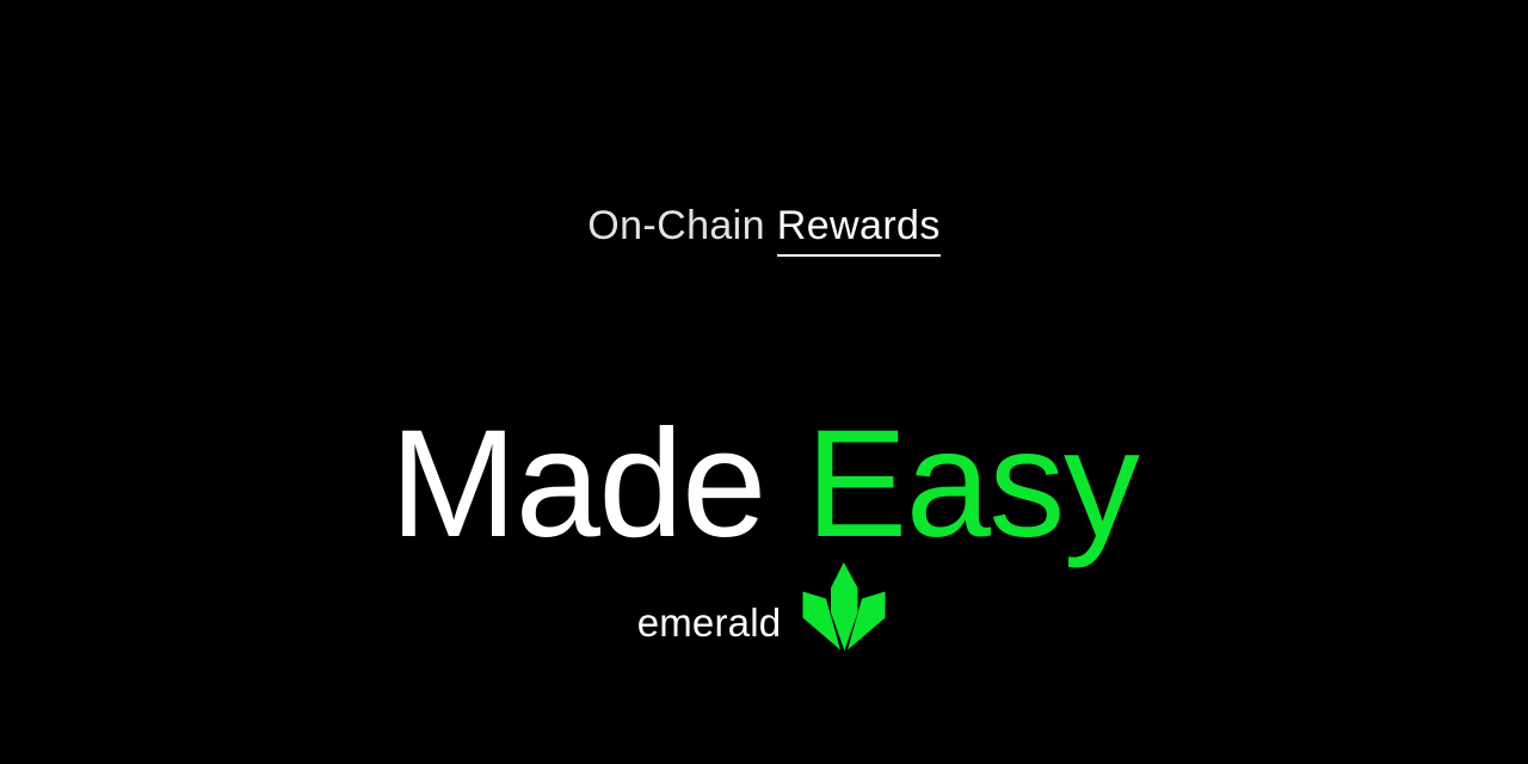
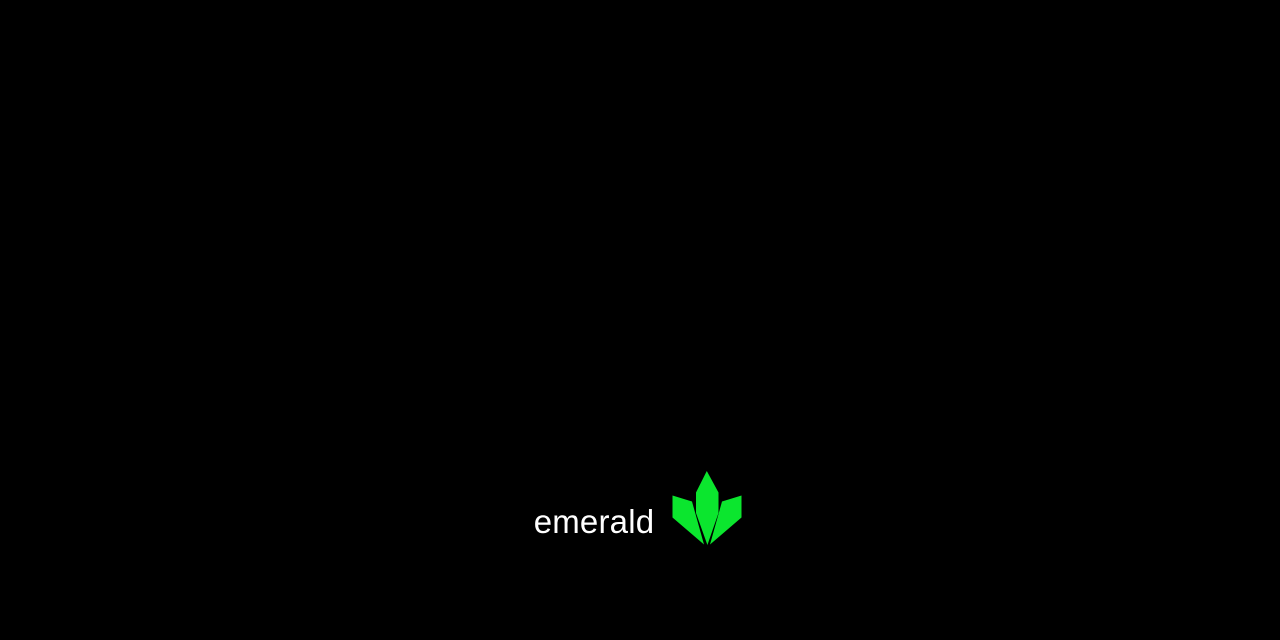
- On-Chain Rewards
- Made Easy
  emerald
